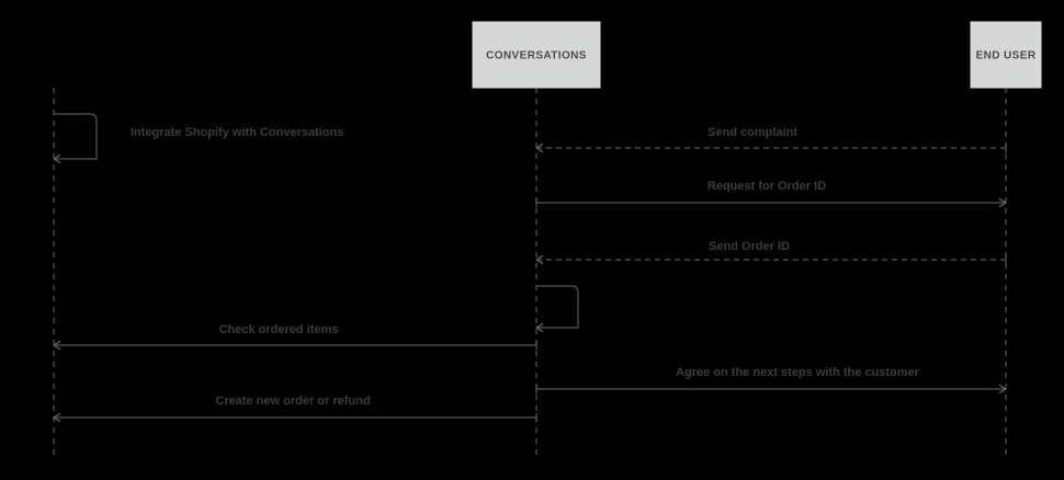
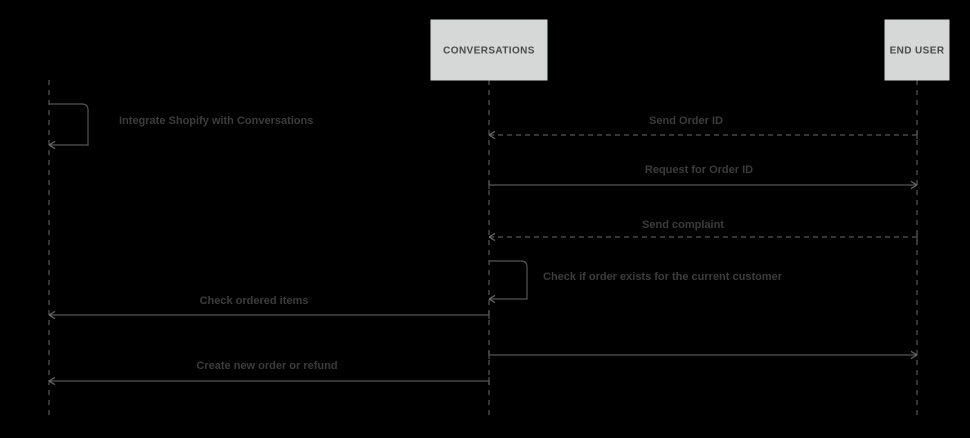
  CONVERSATIONS
  END USER
  Integrate Shopify with Conversations
- Send complaint
+ Send Order ID
  Request for Order ID
- Send Order ID
+ Send complaint
+ Check if order exists for the current customer
  Check ordered items
- Agree on the next steps with the customer
  Create new order or refund
